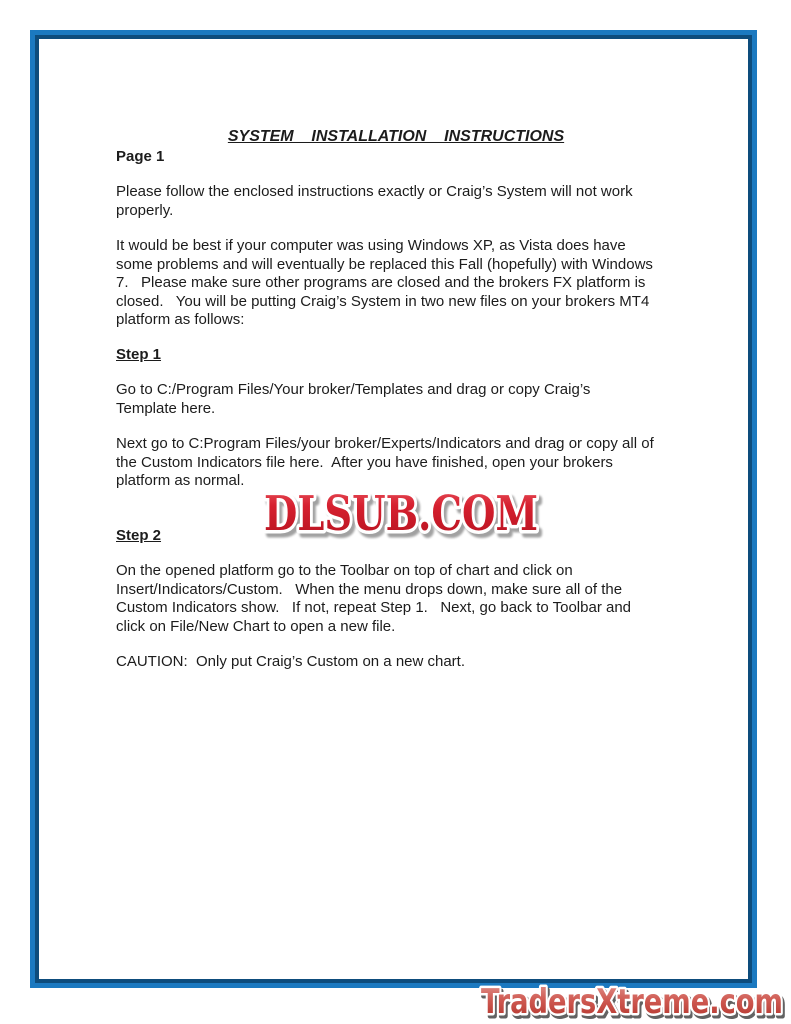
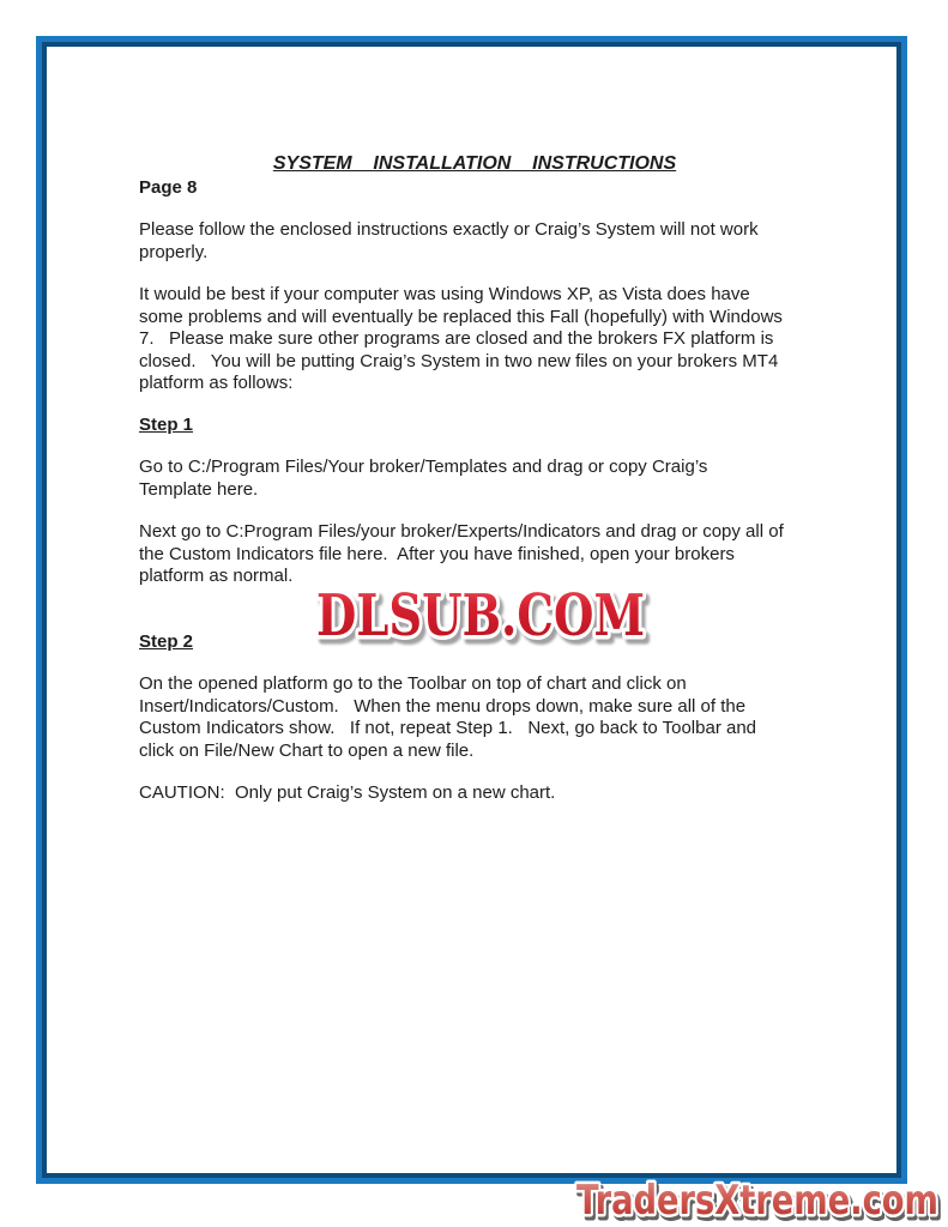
  SYSTEM INSTALLATION INSTRUCTIONS
- Page 1
+ Page 8
  Please follow the enclosed instructions exactly or Craig’s System will not work
  properly.
  It would be best if your computer was using Windows XP, as Vista does have
  some problems and will eventually be replaced this Fall (hopefully) with Windows
  7. Please make sure other programs are closed and the brokers FX platform is
  closed. You will be putting Craig’s System in two new files on your brokers MT4
  platform as follows:
  Step 1
  Go to C:/Program Files/Your broker/Templates and drag or copy Craig’s
  Template here.
  Next go to C:Program Files/your broker/Experts/Indicators and drag or copy all of
  the Custom Indicators file here. After you have finished, open your brokers
  platform as normal.
  Step 2
  On the opened platform go to the Toolbar on top of chart and click on
  Insert/Indicators/Custom. When the menu drops down, make sure all of the
  Custom Indicators show. If not, repeat Step 1. Next, go back to Toolbar and
  click on File/New Chart to open a new file.
- CAUTION: Only put Craig’s Custom on a new chart.
+ CAUTION: Only put Craig’s System on a new chart.
  DLSUB.COM
  TradersXtreme.com
